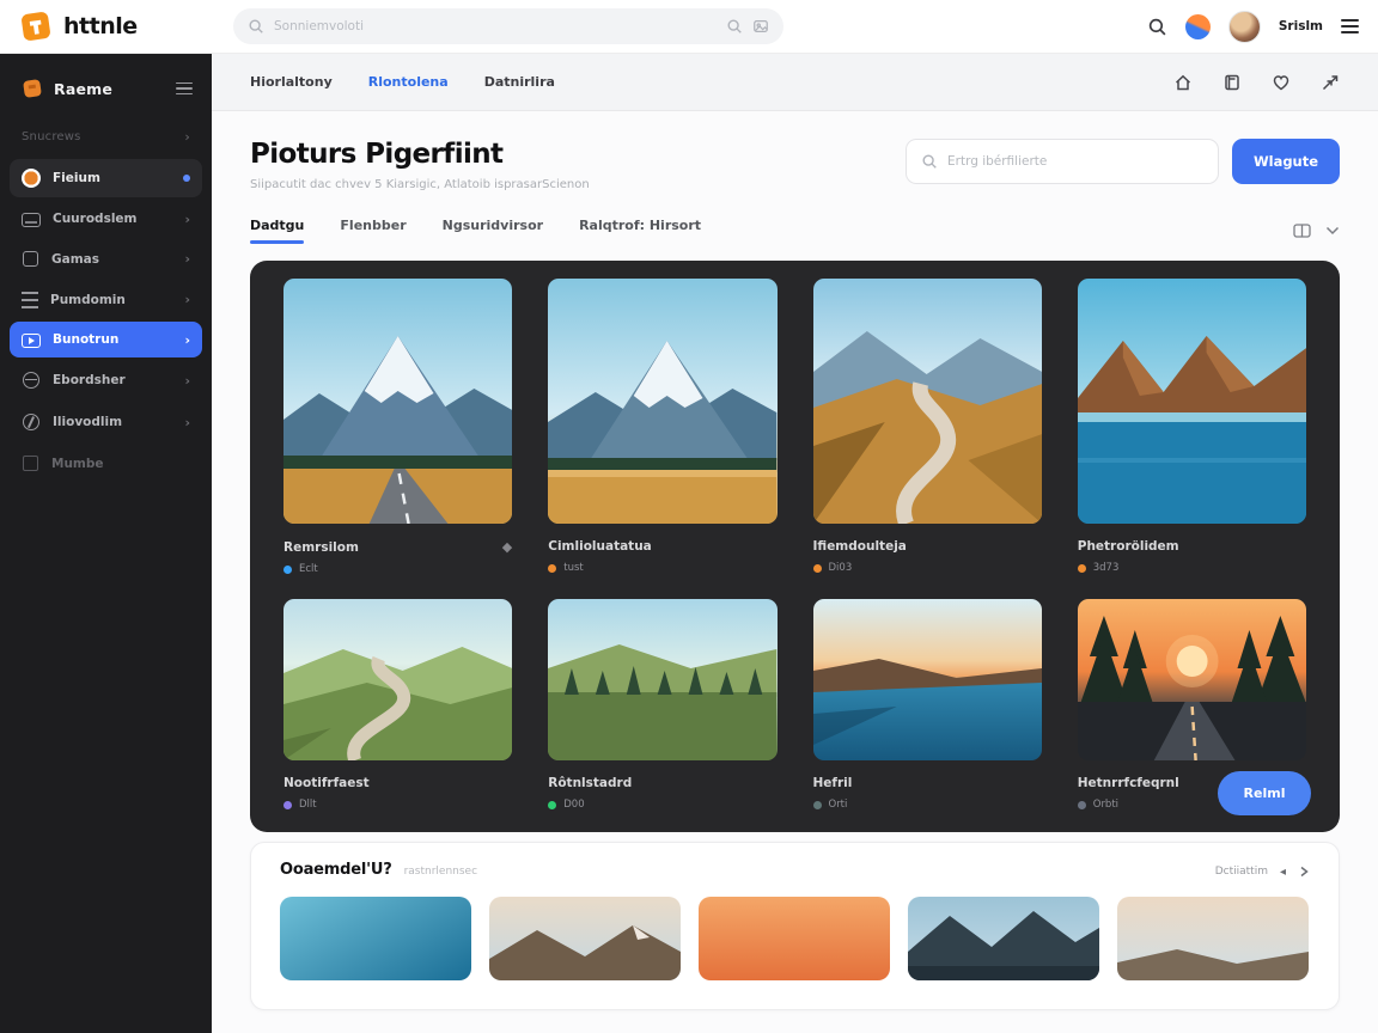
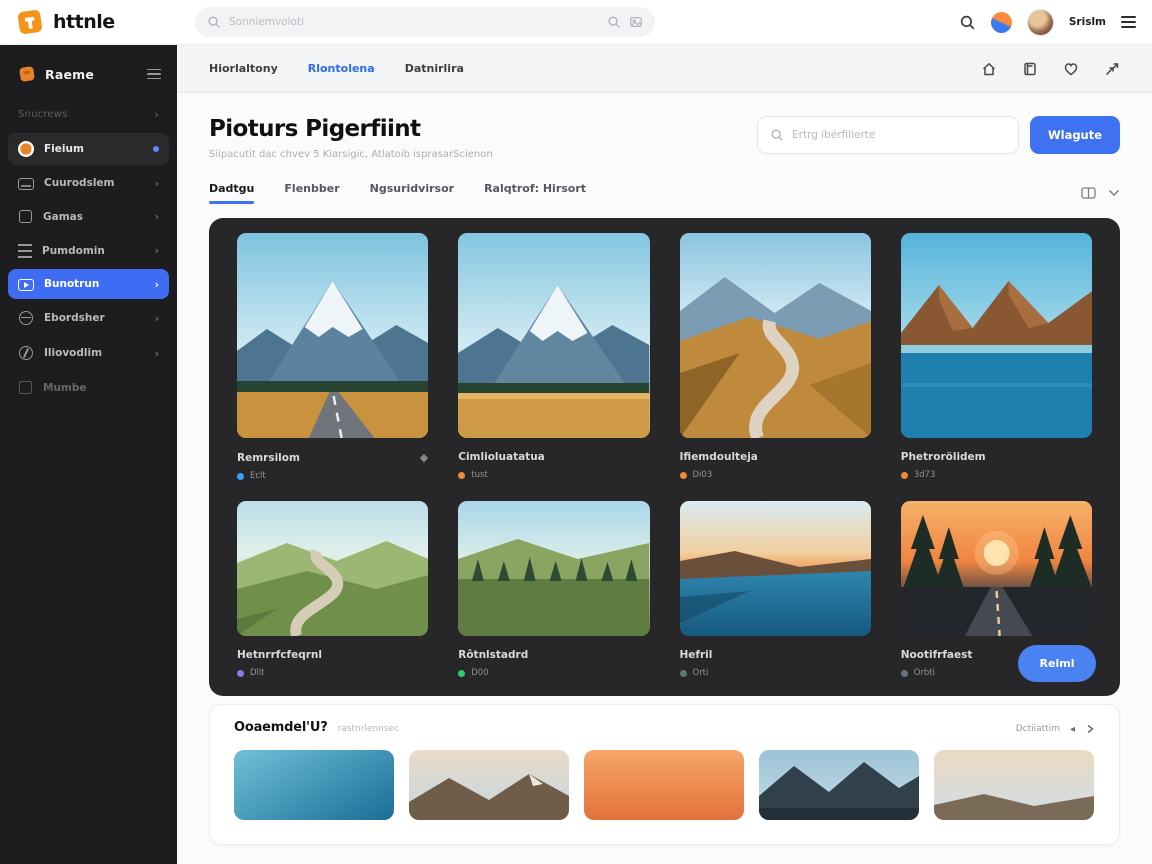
  httnle
  Sonniemvoloti
  Srislm
  Raeme
  Snucrews
  ›
  Fieium
  Cuurodslem
  ›
  Gamas
  ›
  Pumdomin
  ›
  Bunotrun
  ›
  Ebordsher
  ›
  Iliovodlim
  ›
  Mumbe
  Hiorlaltony
  Rlontolena
  Datnirlira
  Pioturs Pigerfiint
  Siipacutit dac chvev 5 Kiarsigic, Atlatoib isprasarScienon
  Ertrg ibérfilierte
  Wlagute
  Dadtgu
  Flenbber
  Ngsuridvirsor
  Ralqtrof: Hirsort
  Remrsilom
  ◆
  Eclt
  Cimlioluatatua
  tust
  Ifiemdoulteja
  Di03
  Phetrorölidem
  3d73
- Nootifrfaest
+ Hetnrrfcfeqrnl
  Dllt
  Rôtnlstadrd
  D00
  Hefril
  Orti
- Hetnrrfcfeqrnl
+ Nootifrfaest
  Orbti
  Relml
  Ooaemdel'U?
  rastnrlennsec
  Dctiiattim
  ◂
